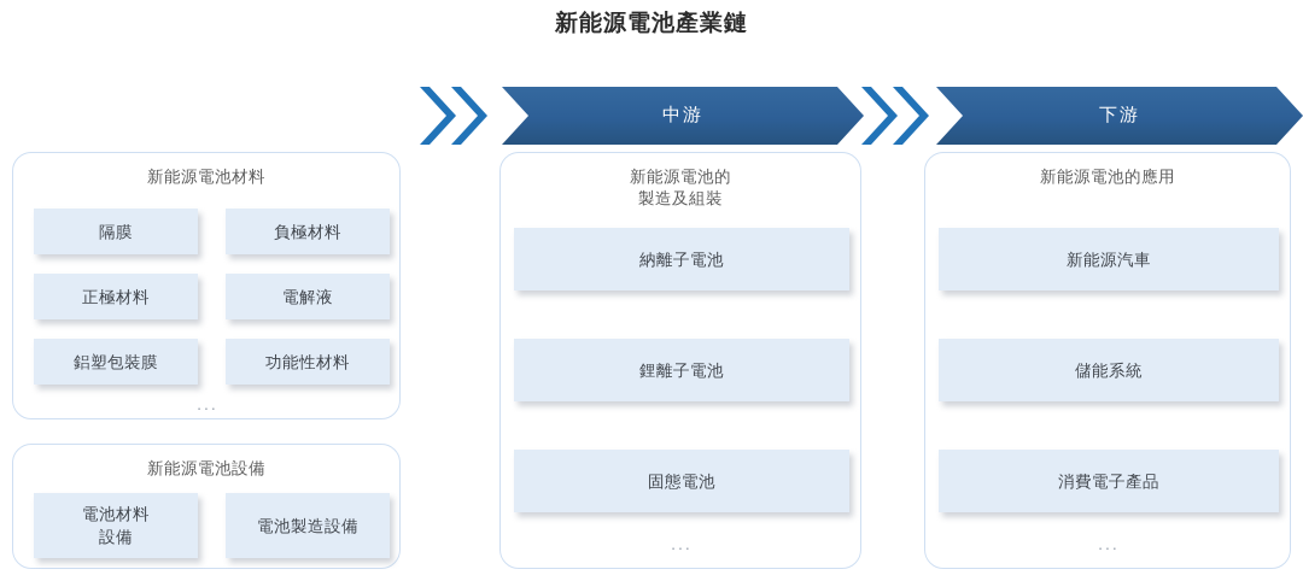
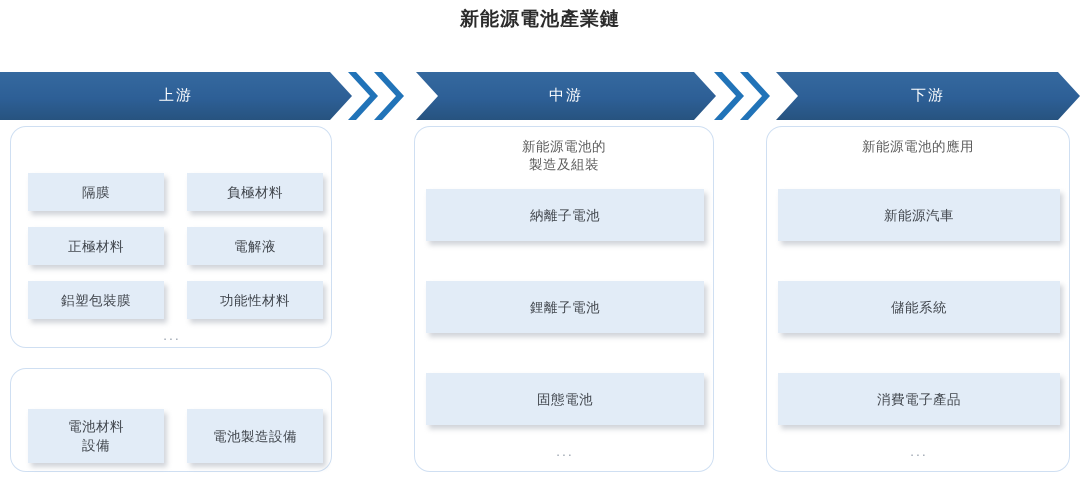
  新能源電池產業鏈
+ 上游
  中游
  下游
- 新能源電池材料
  隔膜
  負極材料
  正極材料
  電解液
  鋁塑包裝膜
  功能性材料
  ...
- 新能源電池設備
  電池材料
  設備
  電池製造設備
  新能源電池的
  製造及組裝
  納離子電池
  鋰離子電池
  固態電池
  ...
  新能源電池的應用
  新能源汽車
  儲能系統
  消費電子產品
  ...
